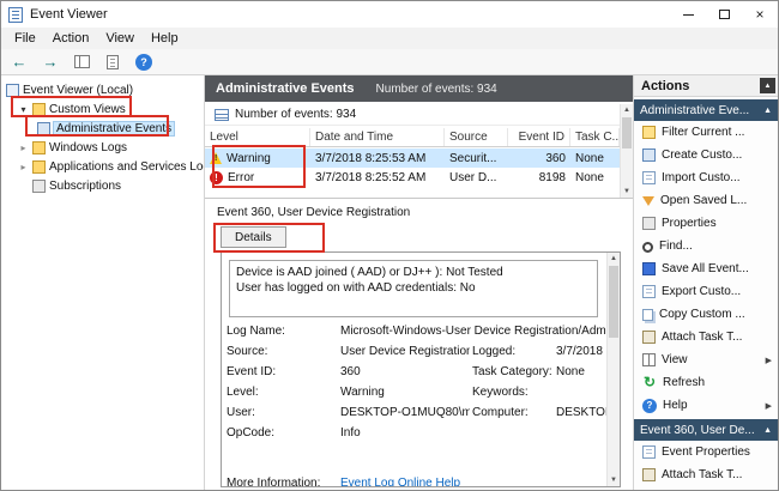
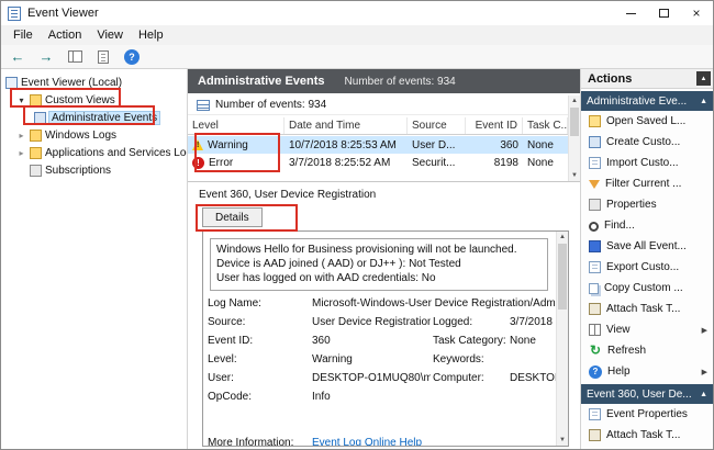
  Event Viewer
  ×
  File
  Action
  View
  Help
  ←
  →
  ?
  Event Viewer (Local)
  ▾
  Custom Views
  Administrative Events
  ▸
  Windows Logs
  ▸
  Applications and Services Lo
  Subscriptions
  Administrative Events
  Number of events: 934
  Number of events: 934
  Level
  Date and Time
  Source
  Event ID
  Task C..
  Warning
- 3/7/2018 8:25:53 AM
+ 10/7/2018 8:25:53 AM
- Securit...
+ User D...
  360
  None
  !
  Error
  3/7/2018 8:25:52 AM
- User D...
+ Securit...
  8198
  None
  Event 360, User Device Registration
  Details
+ Windows Hello for Business provisioning will not be launched.
  Device is AAD joined ( AAD) or DJ++ ): Not Tested
  User has logged on with AAD credentials: No
  Log Name:
  Microsoft-Windows-User Device Registration/Adm
  Source:
  User Device Registration
  Logged:
  3/7/2018
  Event ID:
  360
  Task Category:
  None
  Level:
  Warning
  Keywords:
  User:
  DESKTOP-O1MUQ80\m
  Computer:
  DESKTO
  OpCode:
  Info
  More Information:
  Event Log Online Help
  Actions
  Administrative Eve...
- Filter Current ...
+ Open Saved L...
  Create Custo...
  Import Custo...
- Open Saved L...
+ Filter Current ...
  Properties
  Find...
  Save All Event...
  Export Custo...
  Copy Custom ...
  Attach Task T...
  View
  ↻
  Refresh
  ?
  Help
  Event 360, User De...
  Event Properties
  Attach Task T...
